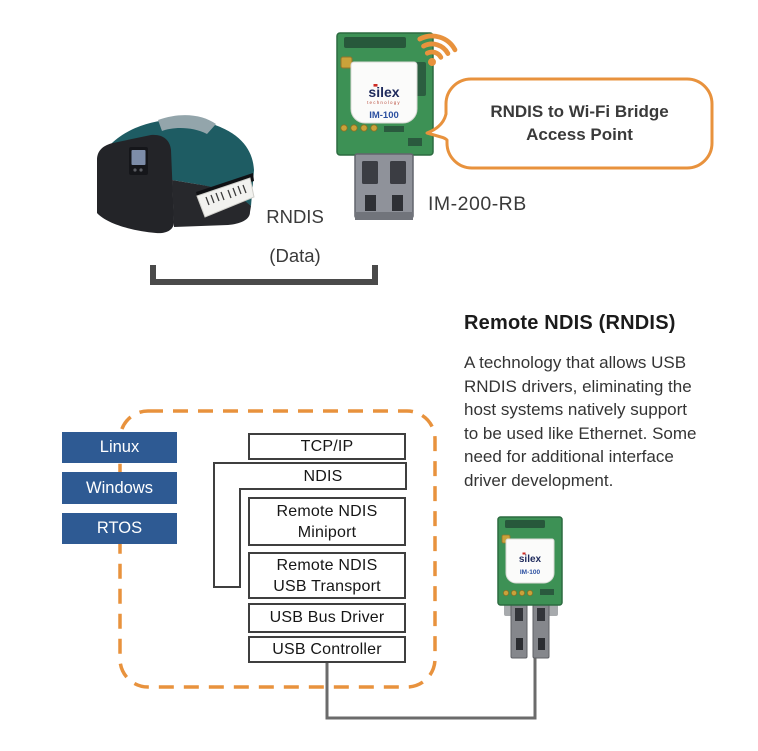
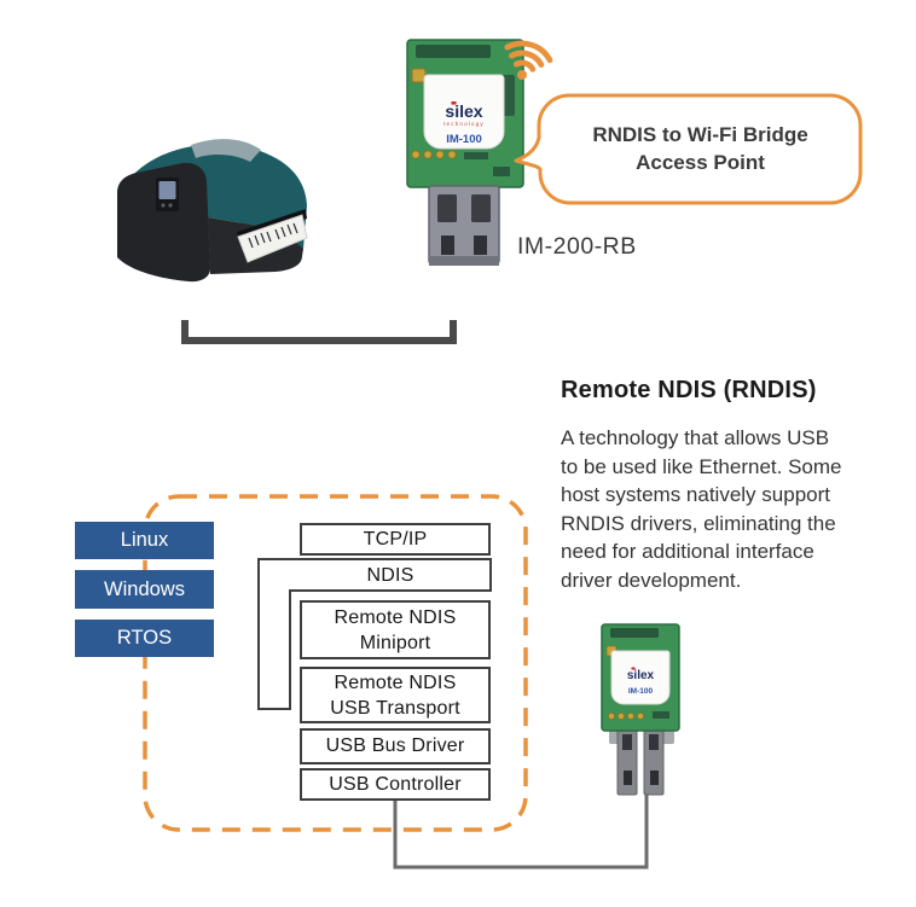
  silex
  IM-100
  silex
- RNDIS
- (Data)
  IM-200-RB
  RNDIS to Wi-Fi Bridge
  Access Point
  Remote NDIS (RNDIS)
  A technology that allows USB
- RNDIS drivers, eliminating the
+ to be used like Ethernet. Some
  host systems natively support
- to be used like Ethernet. Some
+ RNDIS drivers, eliminating the
  need for additional interface
  driver development.
  Linux
  Windows
  RTOS
  TCP/IP
  NDIS
  Remote NDIS Miniport
  Remote NDIS USB Transport
  USB Bus Driver
  USB Controller
